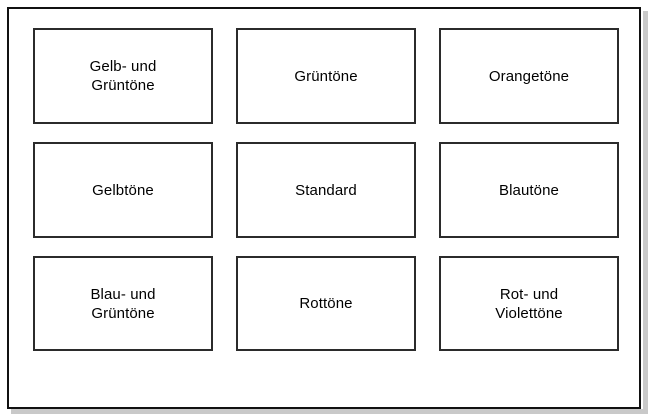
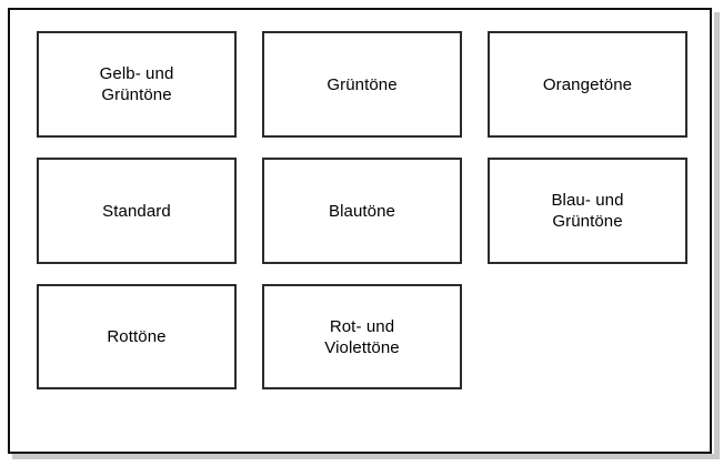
  Gelb- und
  Grüntöne
  Grüntöne
  Orangetöne
- Gelbtöne
  Standard
  Blautöne
  Blau- und
  Grüntöne
  Rottöne
  Rot- und
  Violettöne
